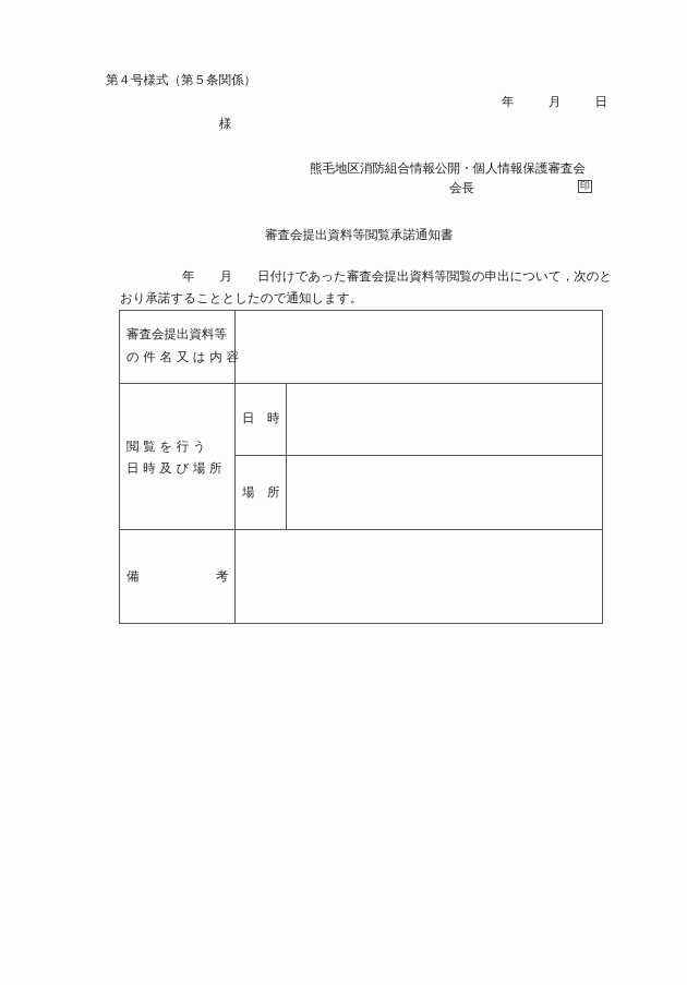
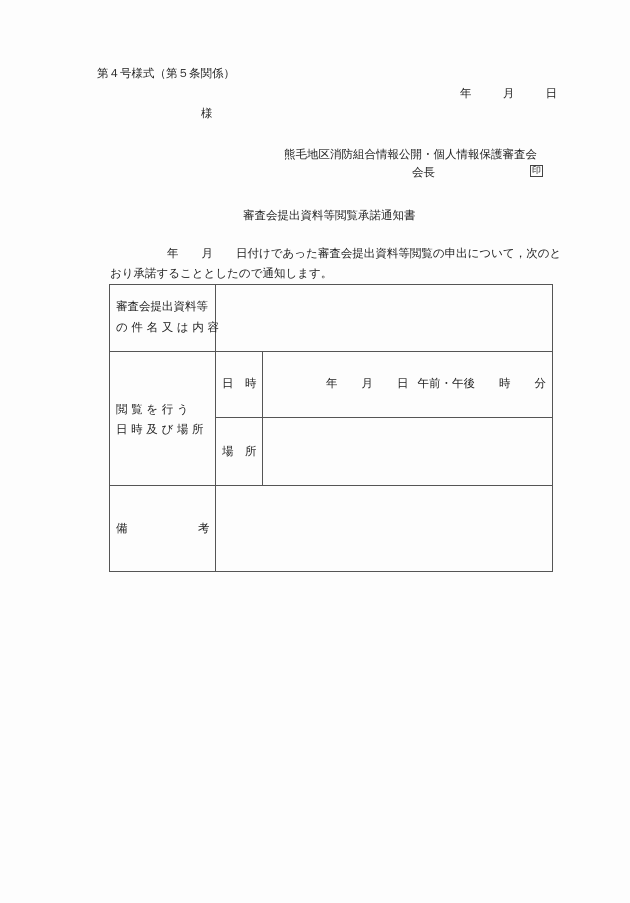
  第４号様式（第５条関係）
  年 月 日
  様
  熊毛地区消防組合情報公開・個人情報保護審査会
  会長
  印
  審査会提出資料等閲覧承諾通知書
  年 月 日付けであった審査会提出資料等閲覧の申出について，次のと
  おり承諾することとしたので通知します。
  審査会提出資料等
  の 件 名 又 は 内 容
  閲 覧 を 行 う
  日 時 及 び 場 所
  日 時
+ 年 月 日 午前・午後 時 分
  場 所
  備
  考
